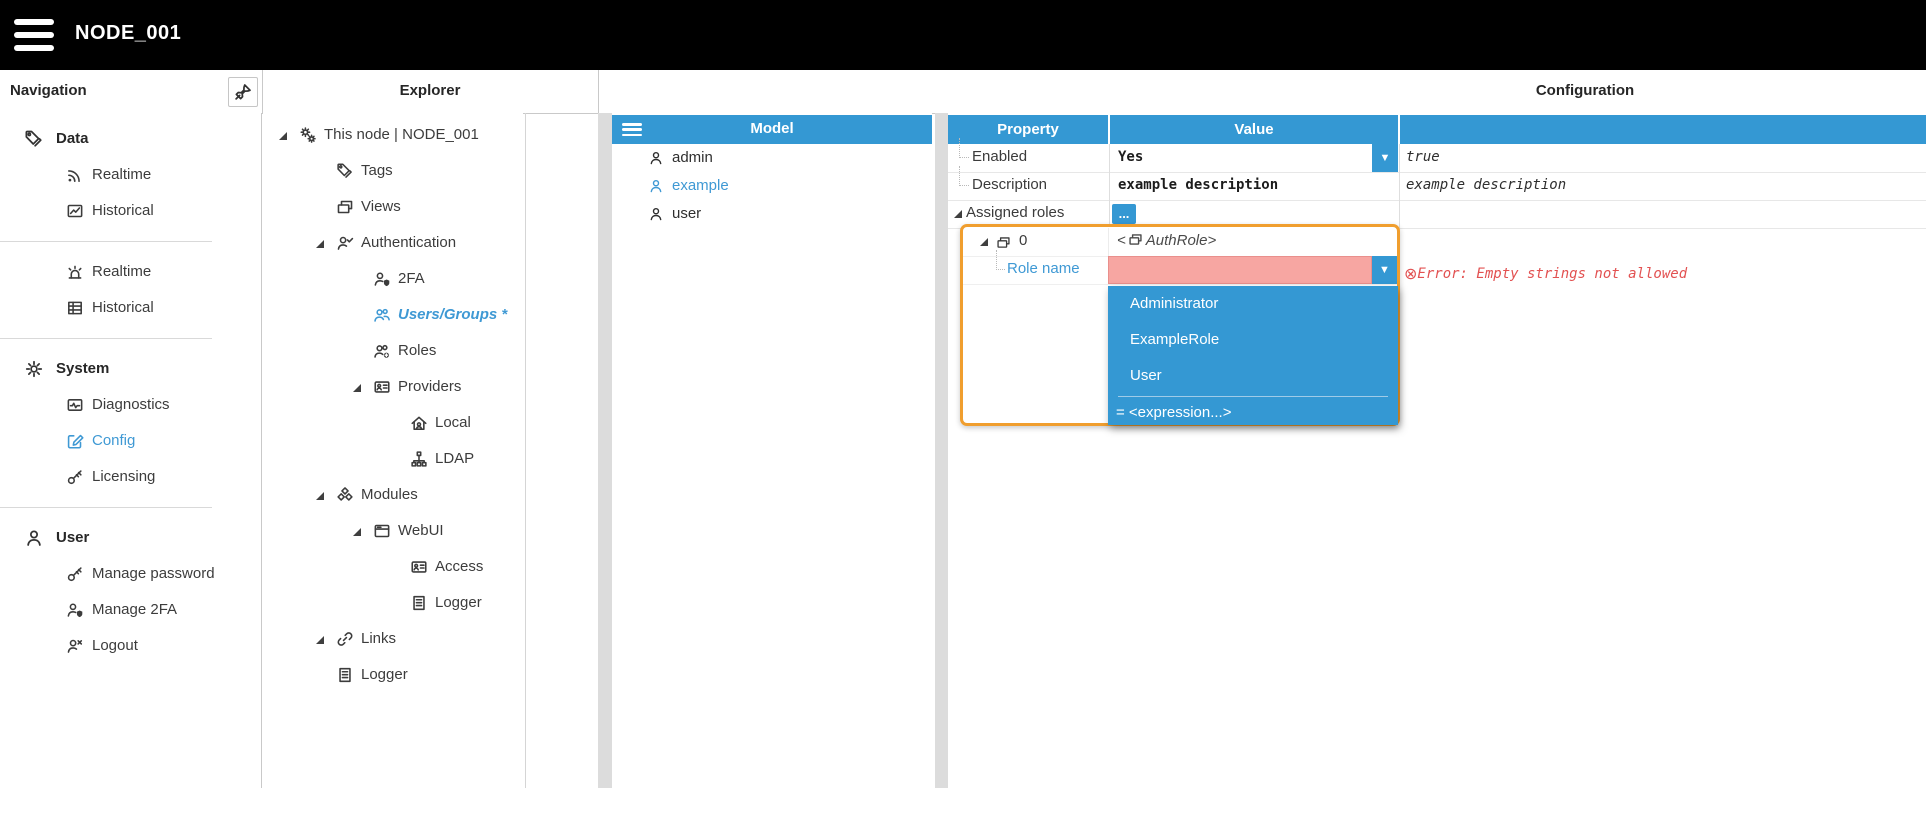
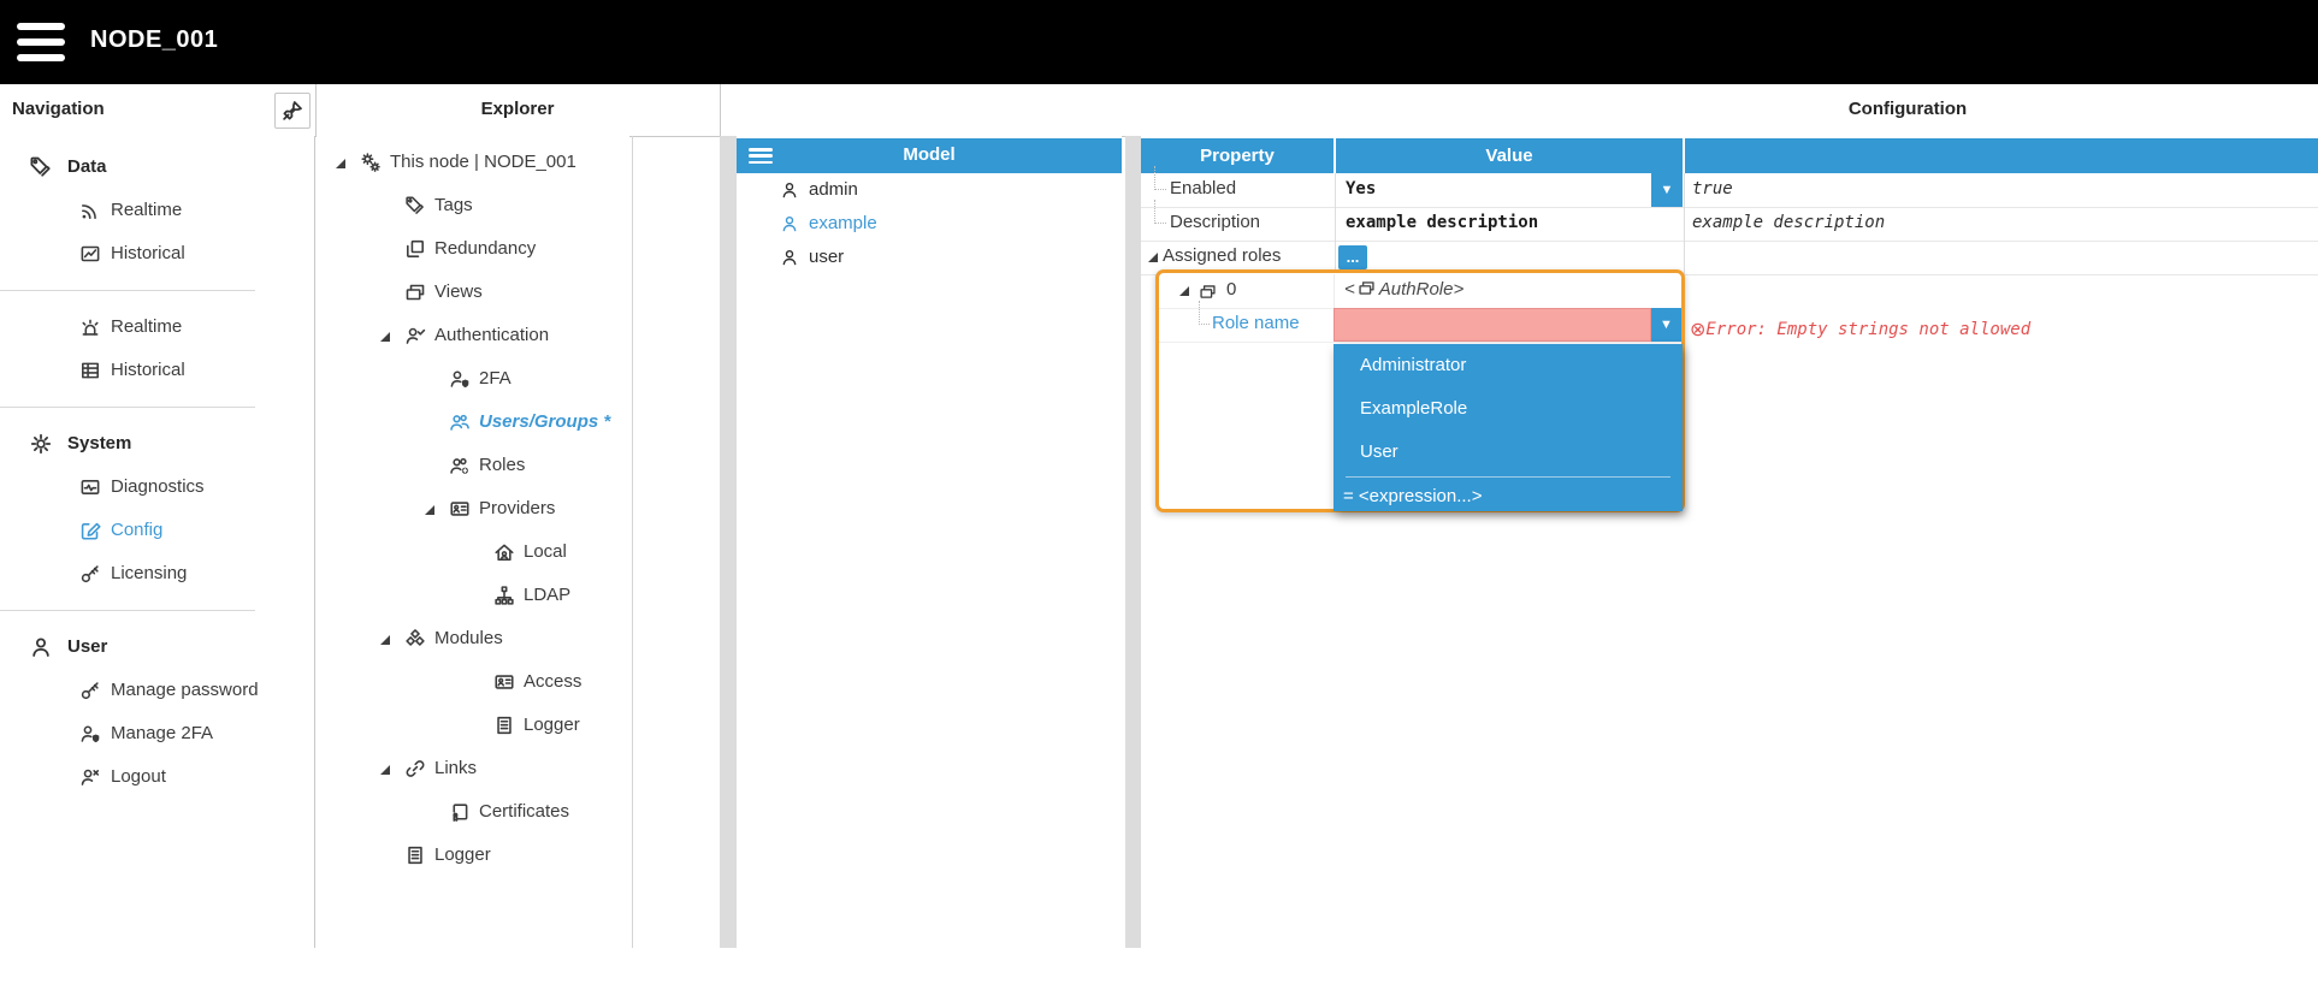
  NODE_001
  Navigation
  Explorer
  Configuration
  Data
  Realtime
  Historical
  Realtime
  Historical
  System
  Diagnostics
  Config
  Licensing
  User
  Manage password
  Manage 2FA
  Logout
  This node | NODE_001
  Tags
+ Redundancy
  Views
  Authentication
  2FA
  Users/Groups *
  Roles
  Providers
  Local
  LDAP
  Modules
- WebUI
  Access
  Logger
  Links
+ Certificates
  Logger
  Model
  admin
  example
  user
  Property
  Value
  Enabled
  Yes
  ▼
  true
  Description
  example description
  example description
  Assigned roles
  ...
  0
  < AuthRole>
  Role name
  ▼
  Administrator
  ExampleRole
  User
  = <expression...>
  ⊗Error: Empty strings not allowed
